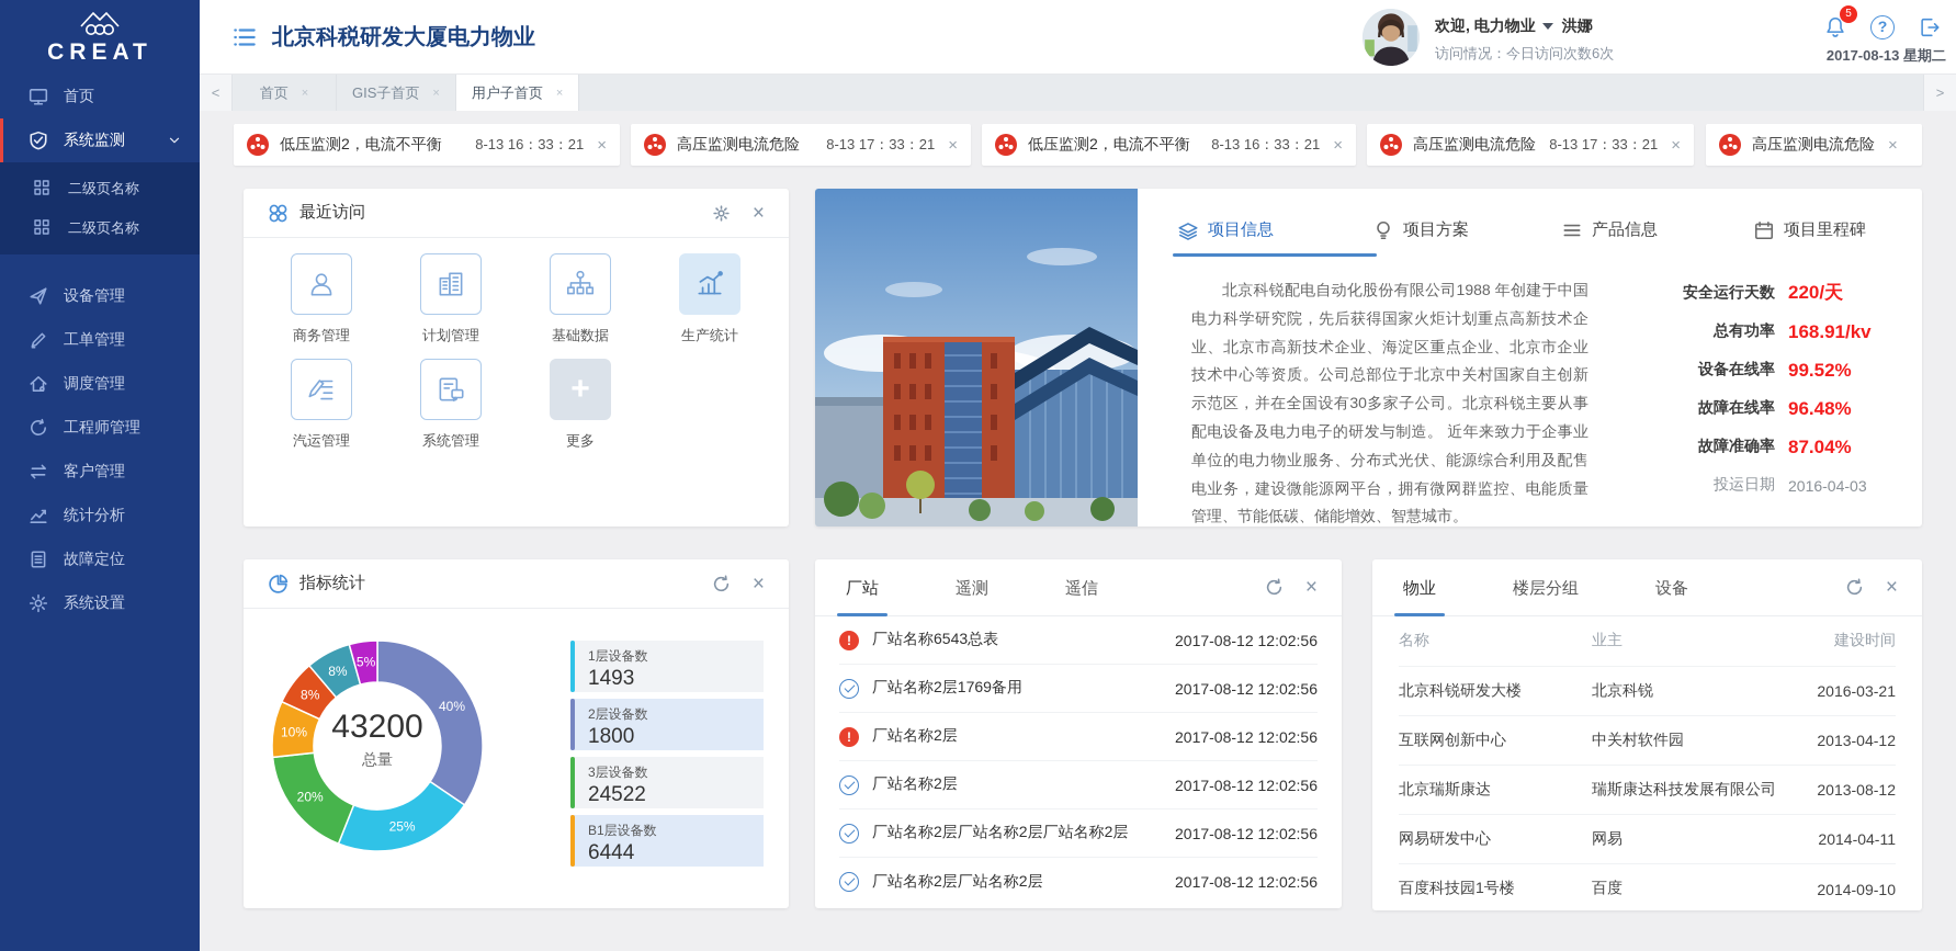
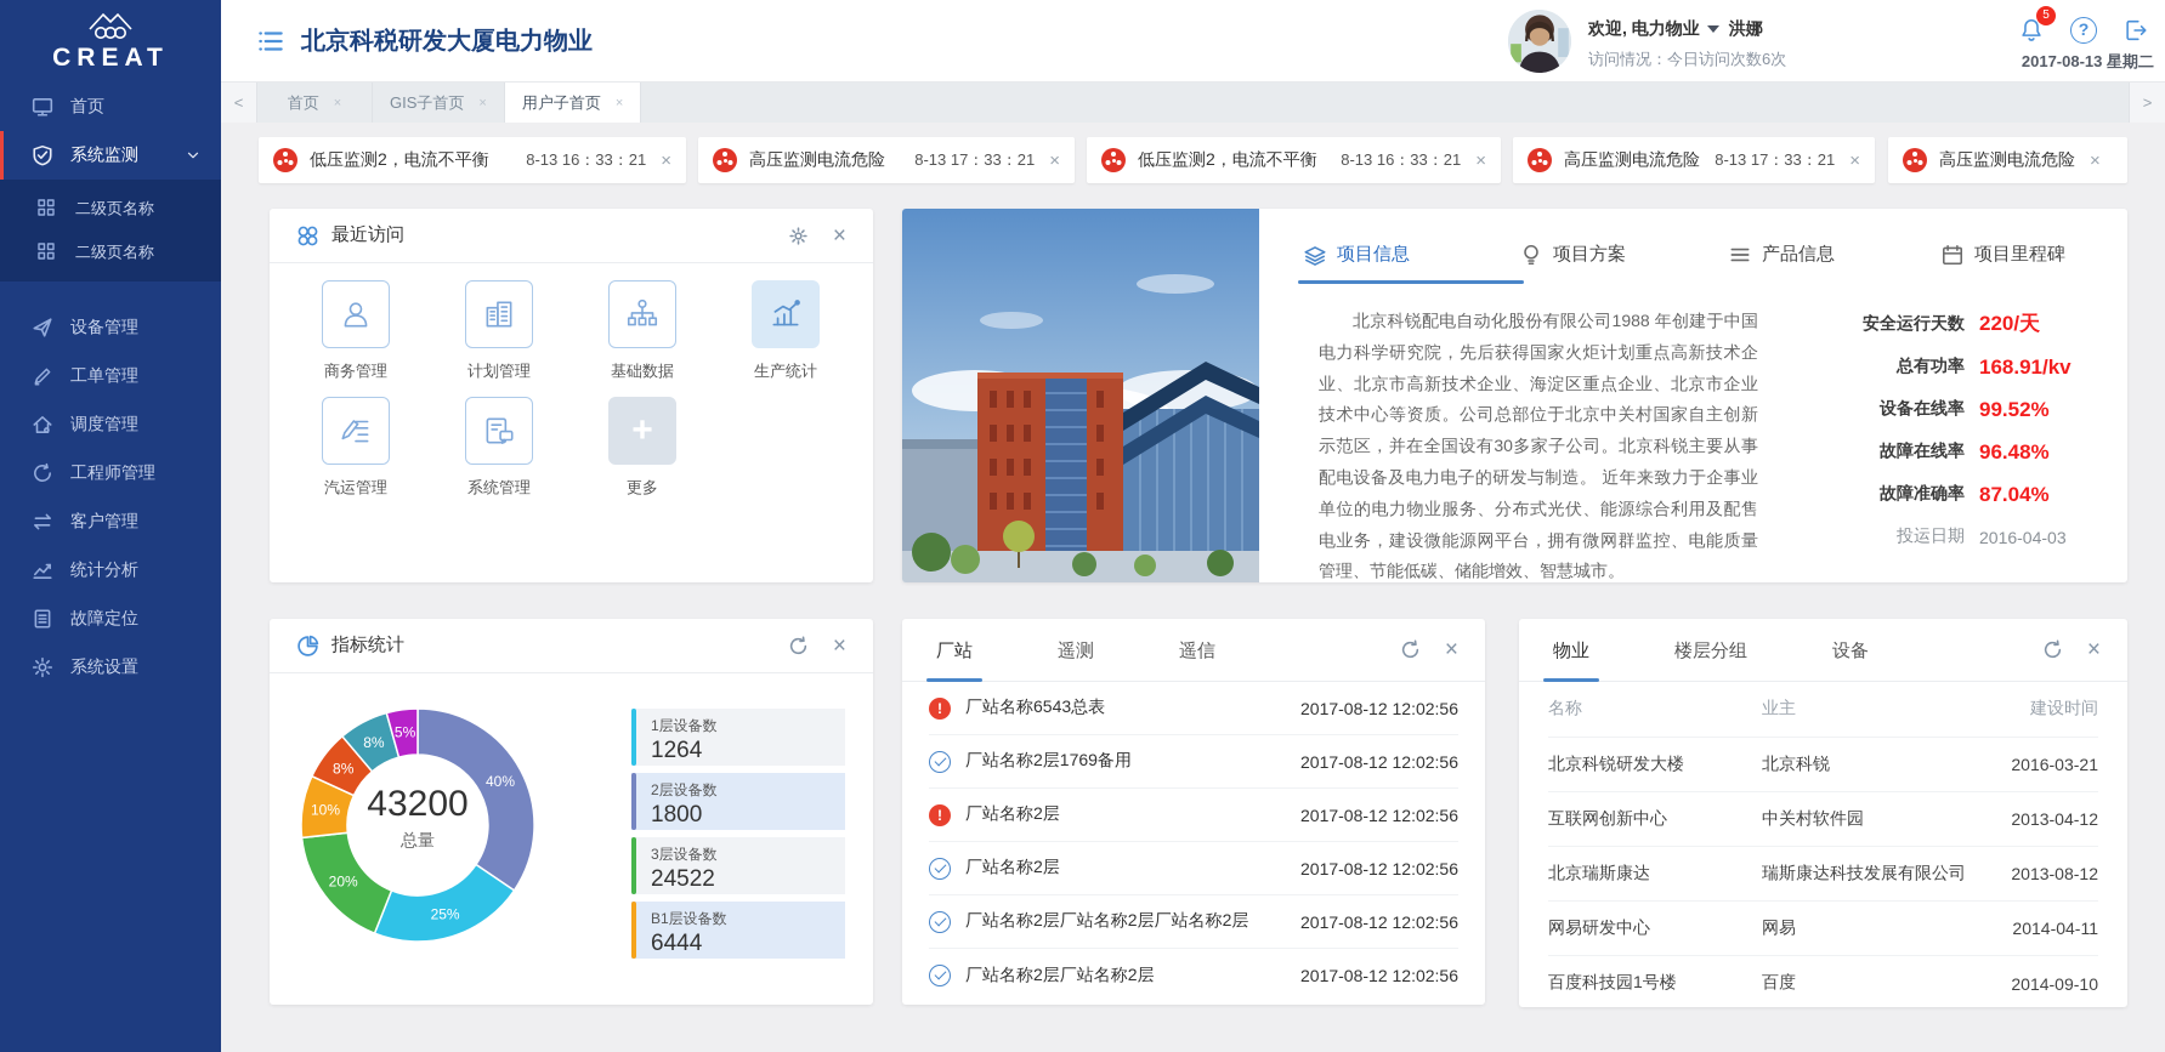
  CREAT
  首页
  系统监测
  二级页名称
  二级页名称
  设备管理
  工单管理
  调度管理
  工程师管理
  客户管理
  统计分析
  故障定位
  系统设置
  北京科税研发大厦电力物业
  欢迎, 电力物业 洪娜
  访问情况：今日访问次数6次
  5
  ?
  2017-08-13 星期二
  <
  首页
  ×
  GIS子首页
  ×
  用户子首页
  ×
  >
  低压监测2，电流不平衡
  8-13 16：33：21
  ×
  高压监测电流危险
  8-13 17：33：21
  ×
  低压监测2，电流不平衡
  8-13 16：33：21
  ×
  高压监测电流危险
  8-13 17：33：21
  ×
  高压监测电流危险
  ×
  最近访问
  ×
  商务管理
  计划管理
  基础数据
  生产统计
  汽运管理
  系统管理
  +
  更多
  项目信息
  项目方案
  产品信息
  项目里程碑
  北京科锐配电自动化股份有限公司1988 年创建于中国电力科学研究院，先后获得国家火炬计划重点高新技术企业、北京市高新技术企业、海淀区重点企业、北京市企业技术中心等资质。公司总部位于北京中关村国家自主创新示范区，并在全国设有30多家子公司。北京科锐主要从事配电设备及电力电子的研发与制造。 近年来致力于企事业单位的电力物业服务、分布式光伏、能源综合利用及配售电业务，建设微能源网平台，拥有微网群监控、电能质量管理、节能低碳、储能增效、智慧城市。
  安全运行天数
  220/天
  总有功率
  168.91/kv
  设备在线率
  99.52%
  故障在线率
  96.48%
  故障准确率
  87.04%
  投运日期
  2016-04-03
  指标统计
  ×
  40%
  25%
  20%
  10%
  8%
  8%
  5%
  43200
  总量
  1层设备数
- 1493
+ 1264
  2层设备数
  1800
  3层设备数
  24522
  B1层设备数
  6444
  厂站
  遥测
  遥信
  ×
  !
  厂站名称6543总表
  2017-08-12 12:02:56
  厂站名称2层1769备用
  2017-08-12 12:02:56
  !
  厂站名称2层
  2017-08-12 12:02:56
  厂站名称2层
  2017-08-12 12:02:56
  厂站名称2层厂站名称2层厂站名称2层
  2017-08-12 12:02:56
  厂站名称2层厂站名称2层
  2017-08-12 12:02:56
  物业
  楼层分组
  设备
  ×
  名称
  业主
  建设时间
  北京科锐研发大楼
  北京科锐
  2016-03-21
  互联网创新中心
  中关村软件园
  2013-04-12
  北京瑞斯康达
  瑞斯康达科技发展有限公司
  2013-08-12
  网易研发中心
  网易
  2014-04-11
  百度科技园1号楼
  百度
  2014-09-10
